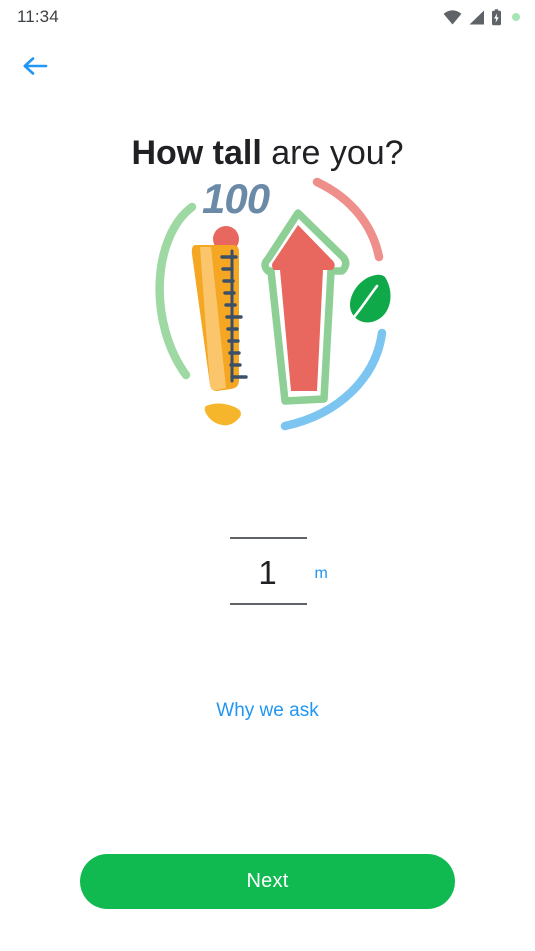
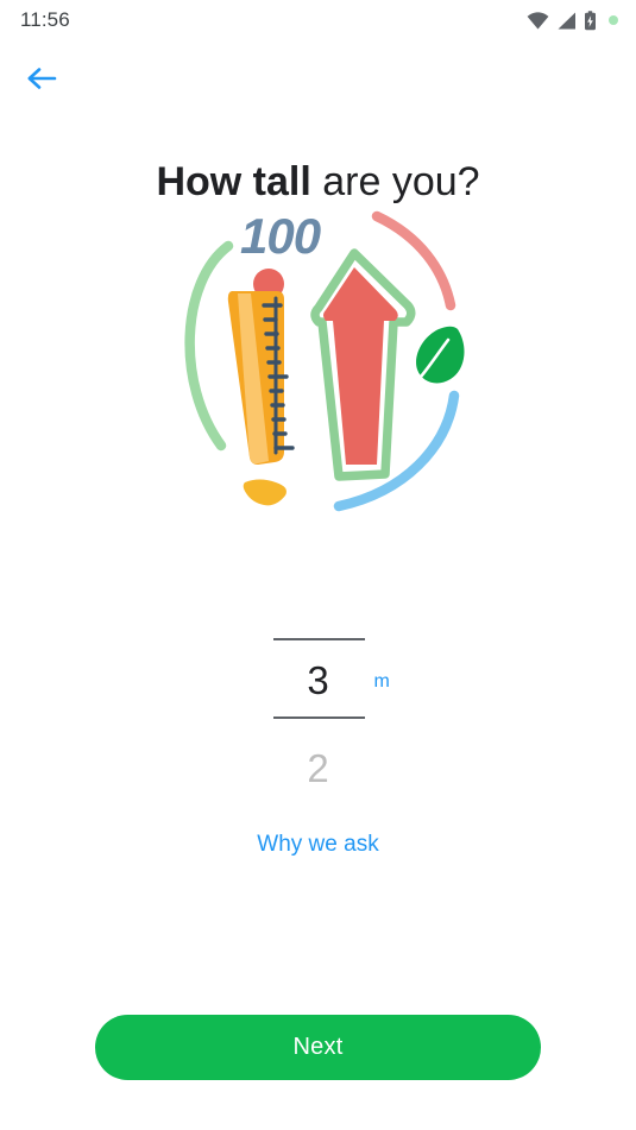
- 11:34
+ 11:56
  How tall are you?
  100
- 1
+ 3
+ 2
  m
  Why we ask
  Next
